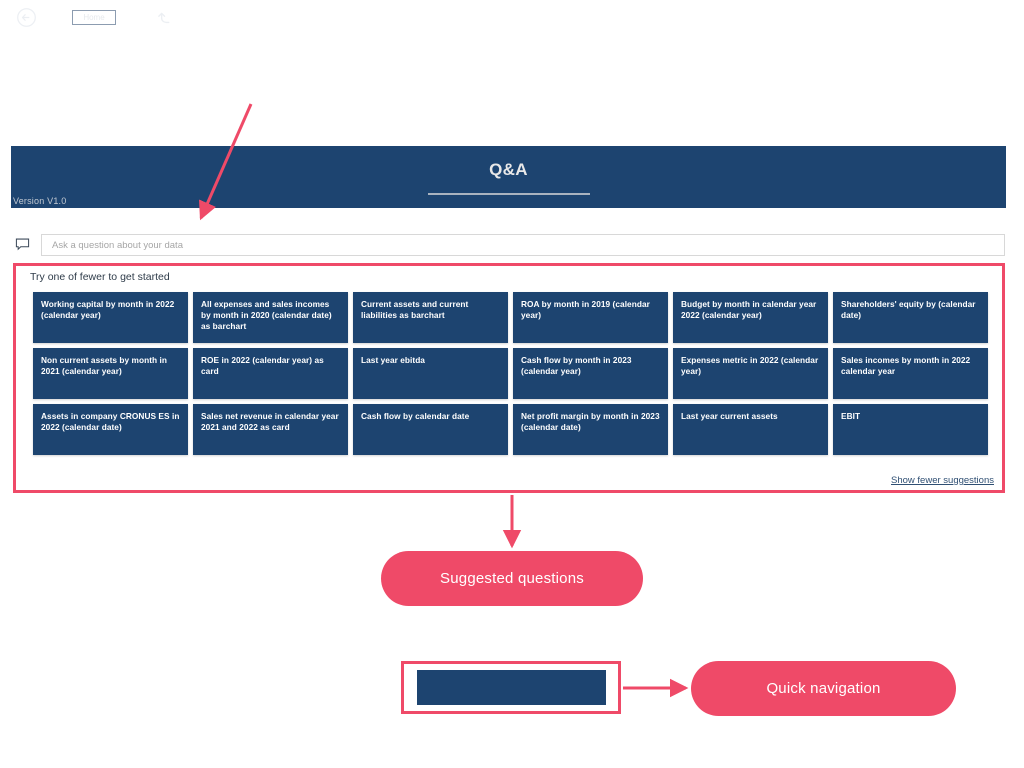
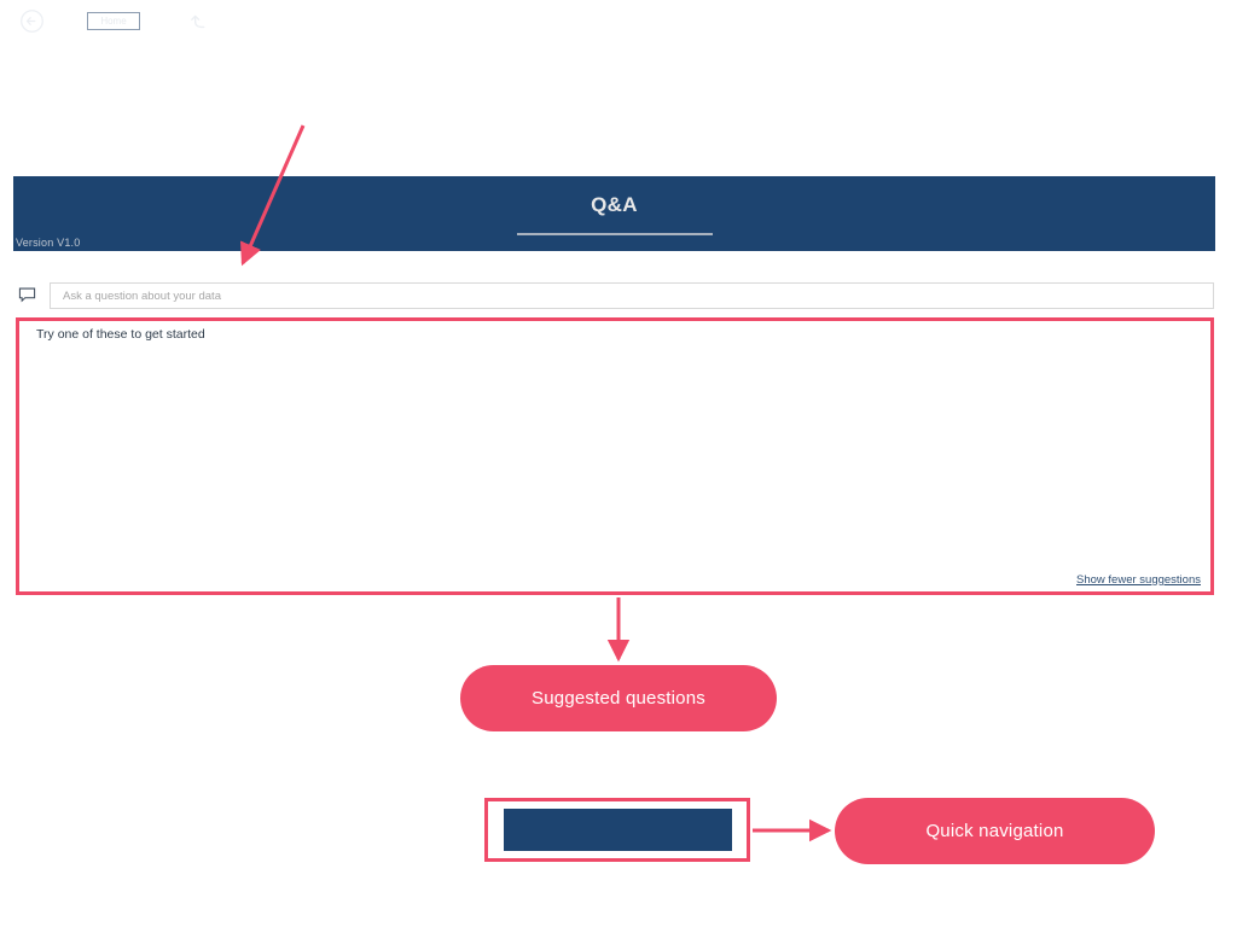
  Q&A
  Version V1.0
  Ask a question about your data
- Try one of fewer to get started
+ Try one of these to get started
- Working capital by month in 2022 (calendar year)
- All expenses and sales incomes by month in 2020 (calendar date) as barchart
- Current assets and current liabilities as barchart
- ROA by month in 2019 (calendar year)
- Budget by month in calendar year 2022 (calendar year)
- Shareholders' equity by (calendar date)
- Non current assets by month in 2021 (calendar year)
- ROE in 2022 (calendar year) as card
- Last year ebitda
- Cash flow by month in 2023 (calendar year)
- Expenses metric in 2022 (calendar year)
- Sales incomes by month in 2022 calendar year
- Assets in company CRONUS ES in 2022 (calendar date)
- Sales net revenue in calendar year 2021 and 2022 as card
- Cash flow by calendar date
- Net profit margin by month in 2023 (calendar date)
- Last year current assets
- EBIT
  Show fewer suggestions
  Suggested questions
  Quick navigation
